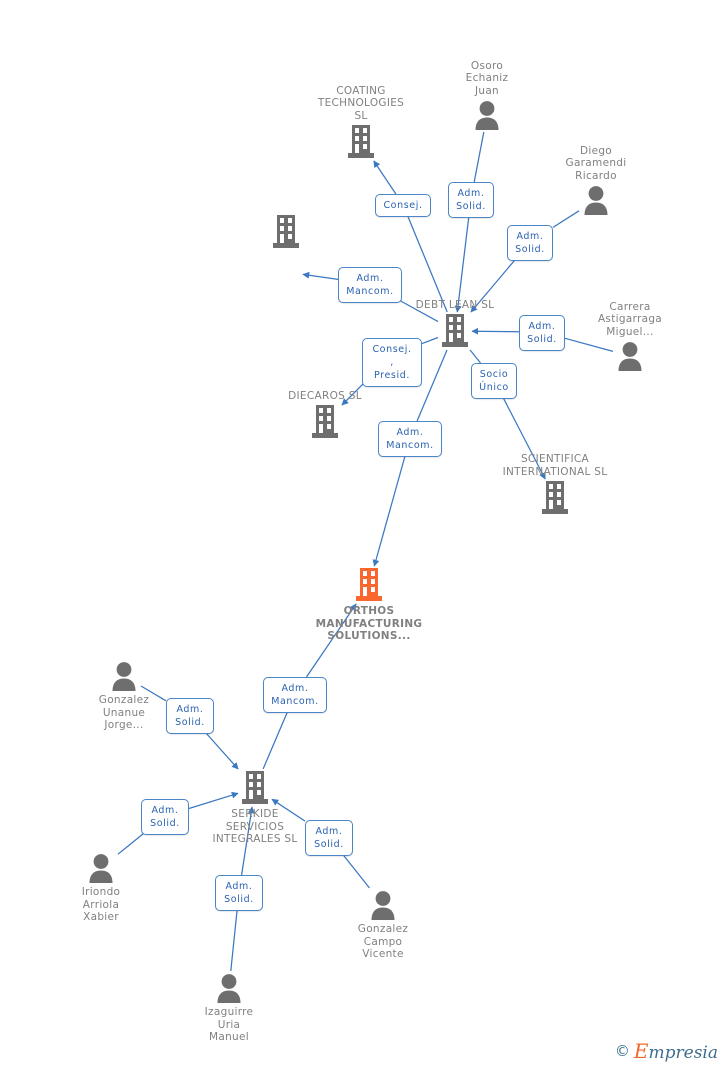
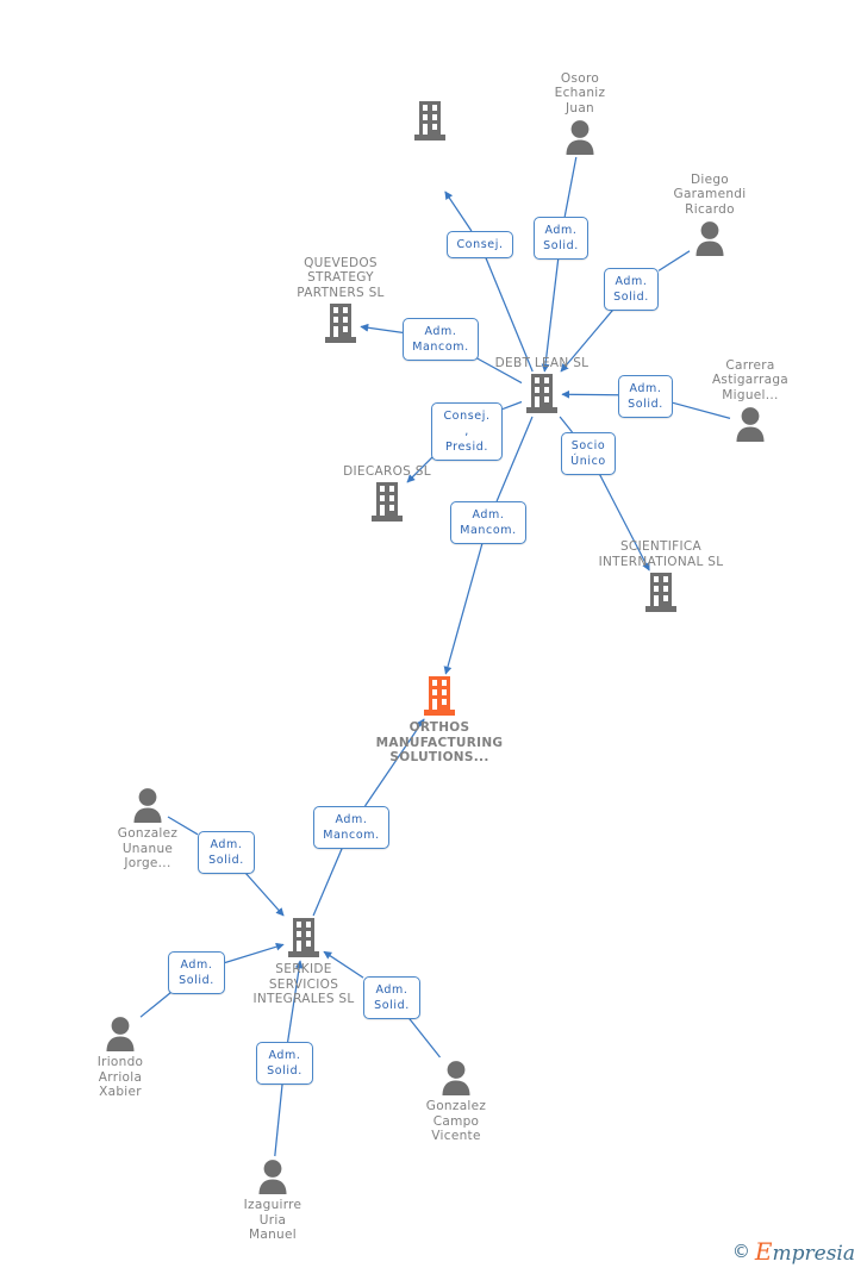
- COATING
- TECHNOLOGIES
- SL
  Osoro
  Echaniz
  Juan
  Diego
  Garamendi
  Ricardo
+ QUEVEDOS
+ STRATEGY
+ PARTNERS SL
  DEBT LEAN SL
  Carrera
  Astigarraga
  Miguel...
  DIECAROS SL
  SCIENTIFICA
  INTERNATIONAL SL
  ORTHOS
  MANUFACTURING
  SOLUTIONS...
  Gonzalez
  Unanue
  Jorge...
  SERKIDE
  SERVICIOS
  INTEGRALES SL
  Iriondo
  Arriola
  Xabier
  Gonzalez
  Campo
  Vicente
  Izaguirre
  Uria
  Manuel
  Consej.
  Adm.
  Solid.
  Adm.
  Solid.
  Adm.
  Mancom.
  Adm.
  Solid.
  Consej. ,
  Presid.
  Socio
  Único
  Adm.
  Mancom.
  Adm.
  Mancom.
  Adm.
  Solid.
  Adm.
  Solid.
  Adm.
  Solid.
  Adm.
  Solid.
  ©
  Empresia
